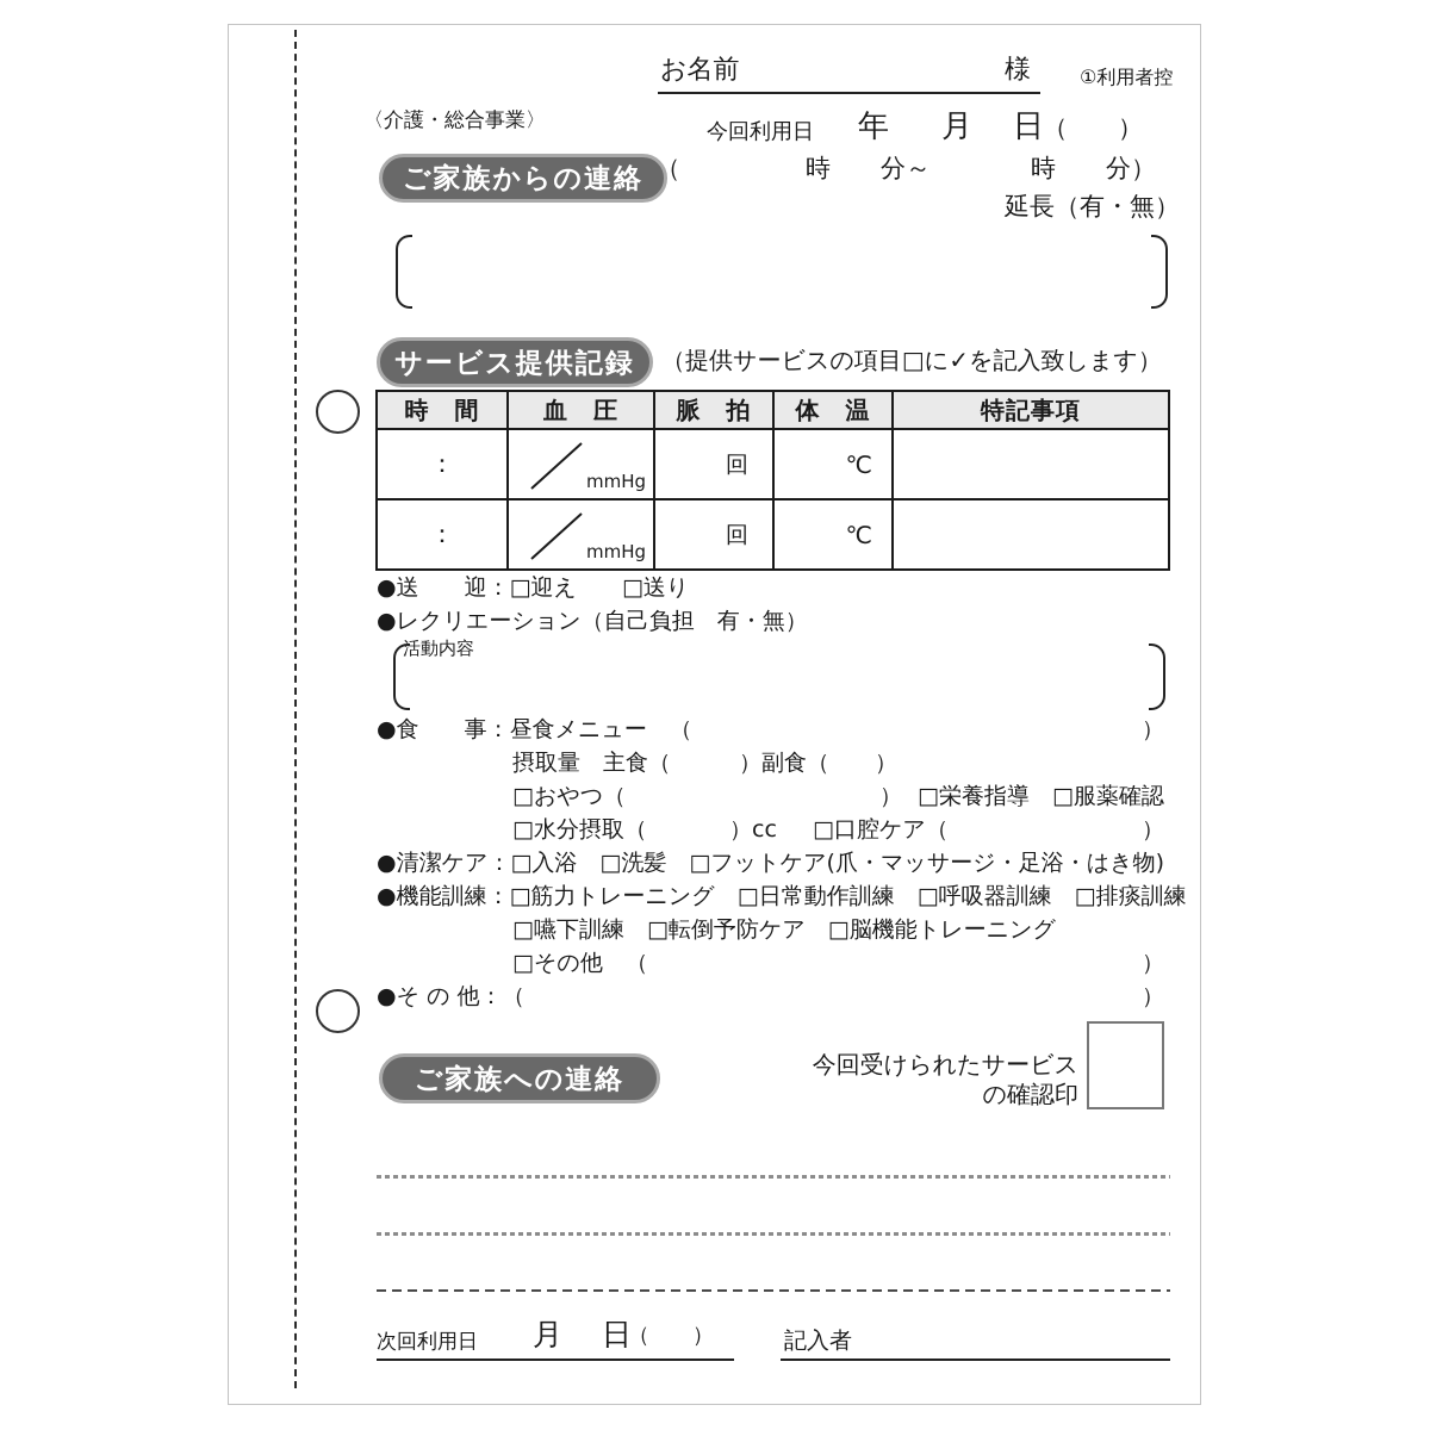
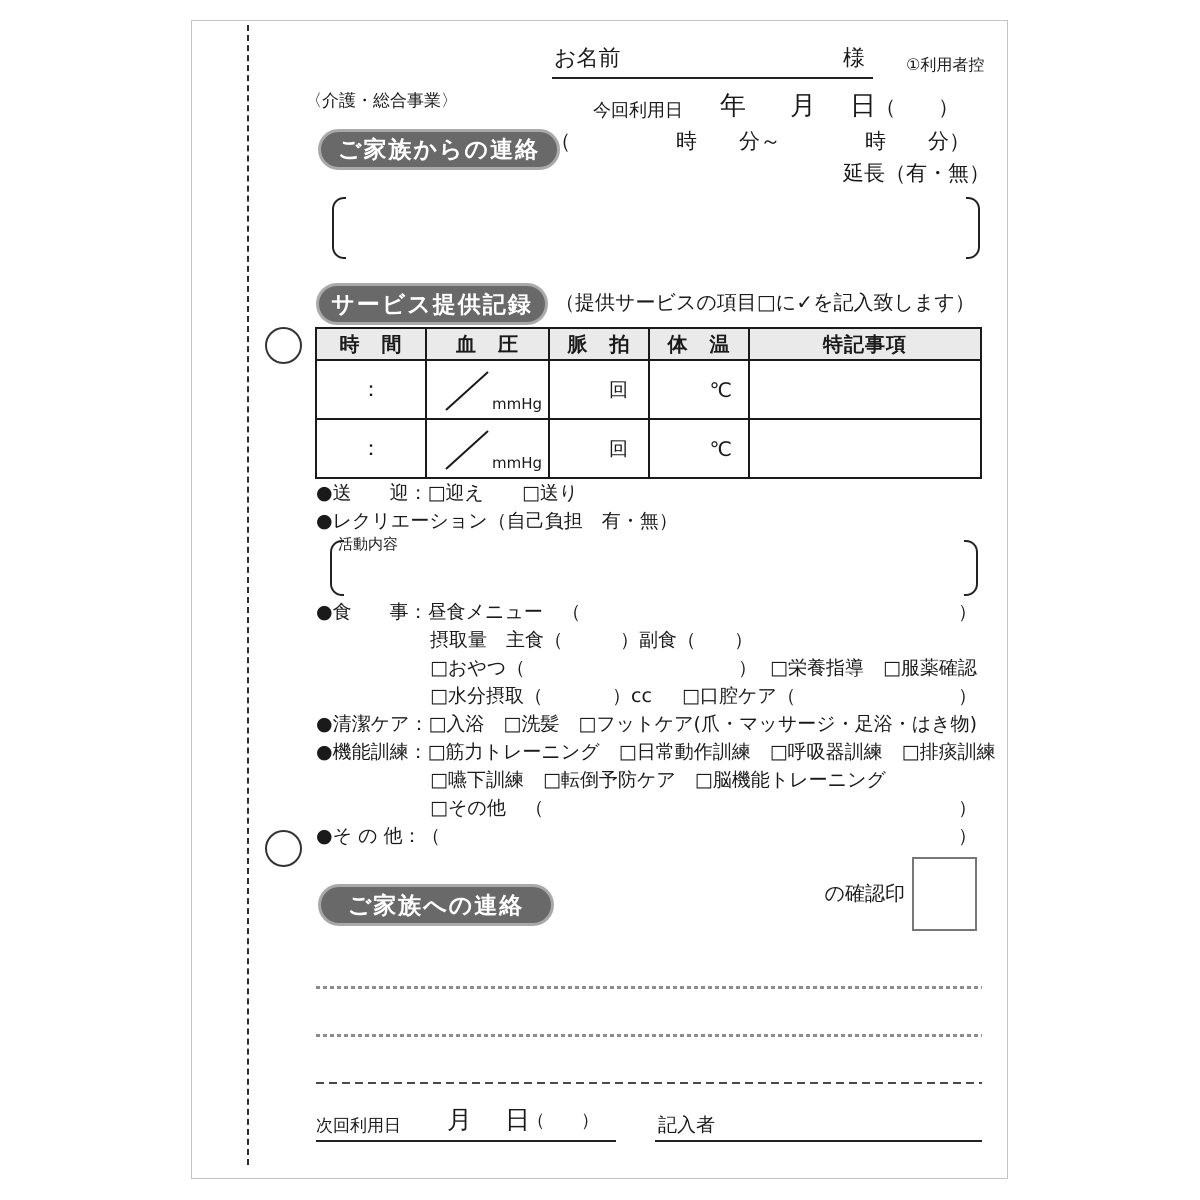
  お名前
  様
  ①利用者控
  〈介護・総合事業〉
  今回利用日
  年
  月
  日
  （ ）
  （ 時 分～ 時 分）
  延長（有・無）
  ご家族からの連絡
  サービス提供記録
  （提供サービスの項目□に✓を記入致します）
  時 間	血 圧	脈 拍	体 温	特記事項
  ：	mmHg	回	℃
  ：	mmHg	回	℃
  ●送 迎：□迎え □送り
  ●レクリエーション（自己負担 有・無）
  活動内容
  ●食 事：昼食メニュー （
  ）
  摂取量 主食（ ）副食（ ）
  □おやつ（
  ）
  □栄養指導 □服薬確認
  □水分摂取（
  ）cc
  □口腔ケア（
  ）
  ●清潔ケア：□入浴 □洗髪 □フットケア(爪・マッサージ・足浴・はき物)
  ●機能訓練：□筋力トレーニング □日常動作訓練 □呼吸器訓練 □排痰訓練
  □嚥下訓練 □転倒予防ケア □脳機能トレーニング
  □その他 （
  ）
  ●そ の 他：（
  ）
  ご家族への連絡
- 今回受けられたサービス
  の確認印
  次回利用日
  月
  日
  （ ）
  記入者
